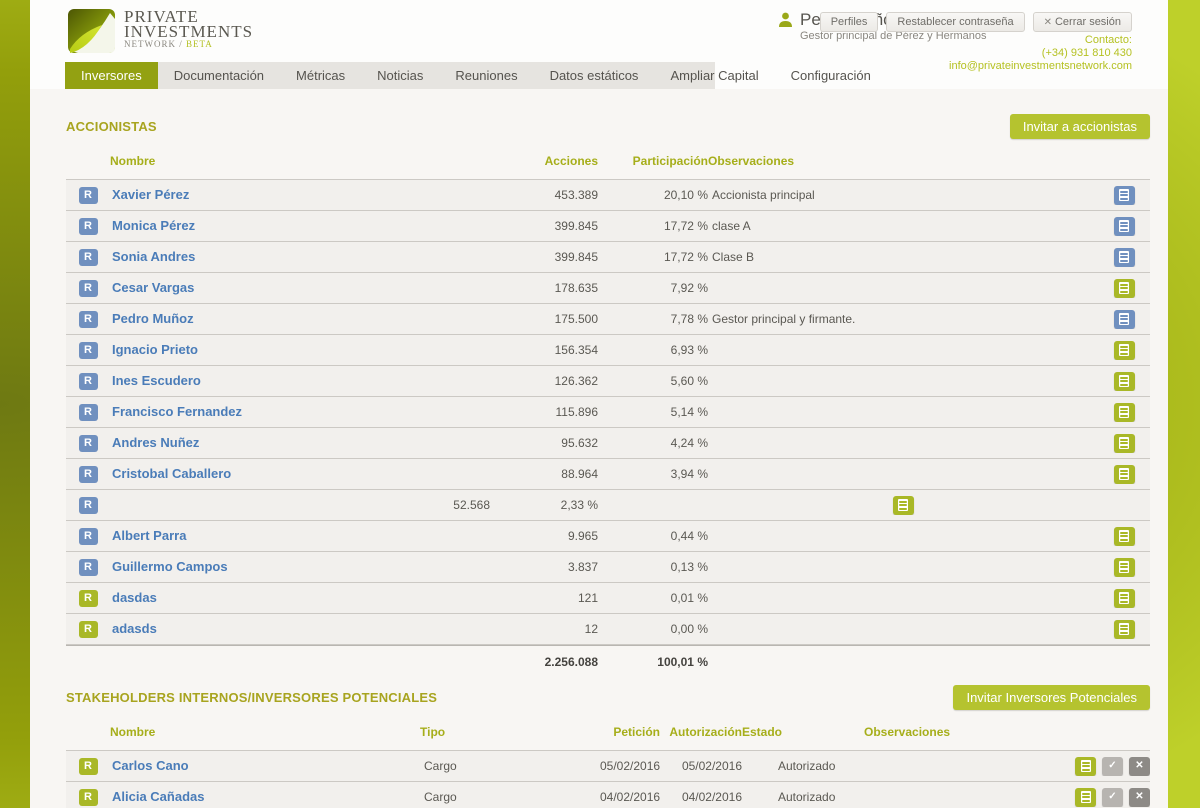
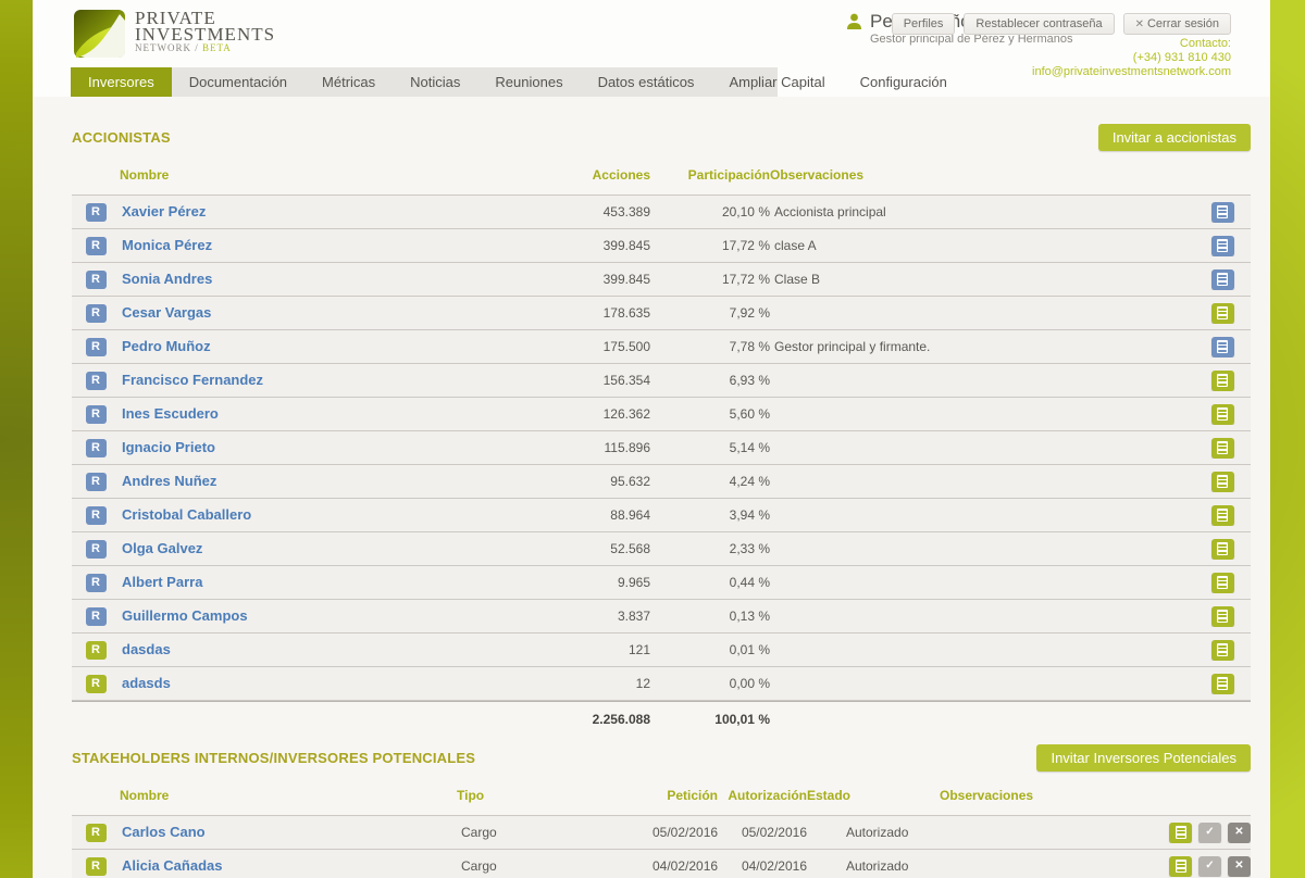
  PRIVATE
  INVESTMENTS
  NETWORK / BETA
  Gestor principal de Pérez y Hermanos
  Perfiles
  Restablecer contraseña
  ✕ Cerrar sesión
  Contacto:
  (+34) 931 810 430
  info@privateinvestmentsnetwork.com
  Inversores
  Documentación
  Métricas
  Noticias
  Reuniones
  Datos estáticos
  Ampliar Capital
  Configuración
  ACCIONISTAS
  Invitar a accionistas
  Nombre
  Acciones
  Participación
  Observaciones
  R
  Xavier Pérez
  453.389
  20,10 %
  Accionista principal
  R
  Monica Pérez
  399.845
  17,72 %
  clase A
  R
  Sonia Andres
  399.845
  17,72 %
  Clase B
  R
  Cesar Vargas
  178.635
  7,92 %
  R
  Pedro Muñoz
  175.500
  7,78 %
  Gestor principal y firmante.
  R
- Ignacio Prieto
+ Francisco Fernandez
  156.354
  6,93 %
  R
  Ines Escudero
  126.362
  5,60 %
  R
- Francisco Fernandez
+ Ignacio Prieto
  115.896
  5,14 %
  R
  Andres Nuñez
  95.632
  4,24 %
  R
  Cristobal Caballero
  88.964
  3,94 %
  R
+ Olga Galvez
  52.568
  2,33 %
  R
  Albert Parra
  9.965
  0,44 %
  R
  Guillermo Campos
  3.837
  0,13 %
  R
  dasdas
  121
  0,01 %
  R
  adasds
  12
  0,00 %
  2.256.088
  100,01 %
  STAKEHOLDERS INTERNOS/INVERSORES POTENCIALES
  Invitar Inversores Potenciales
  Nombre
  Tipo
  Petición
  Autorización
  Estado
  Observaciones
  R
  Carlos Cano
  Cargo
  05/02/2016
  05/02/2016
  Autorizado
  ✓
  ✕
  R
  Alicia Cañadas
  Cargo
  04/02/2016
  04/02/2016
  Autorizado
  ✓
  ✕
